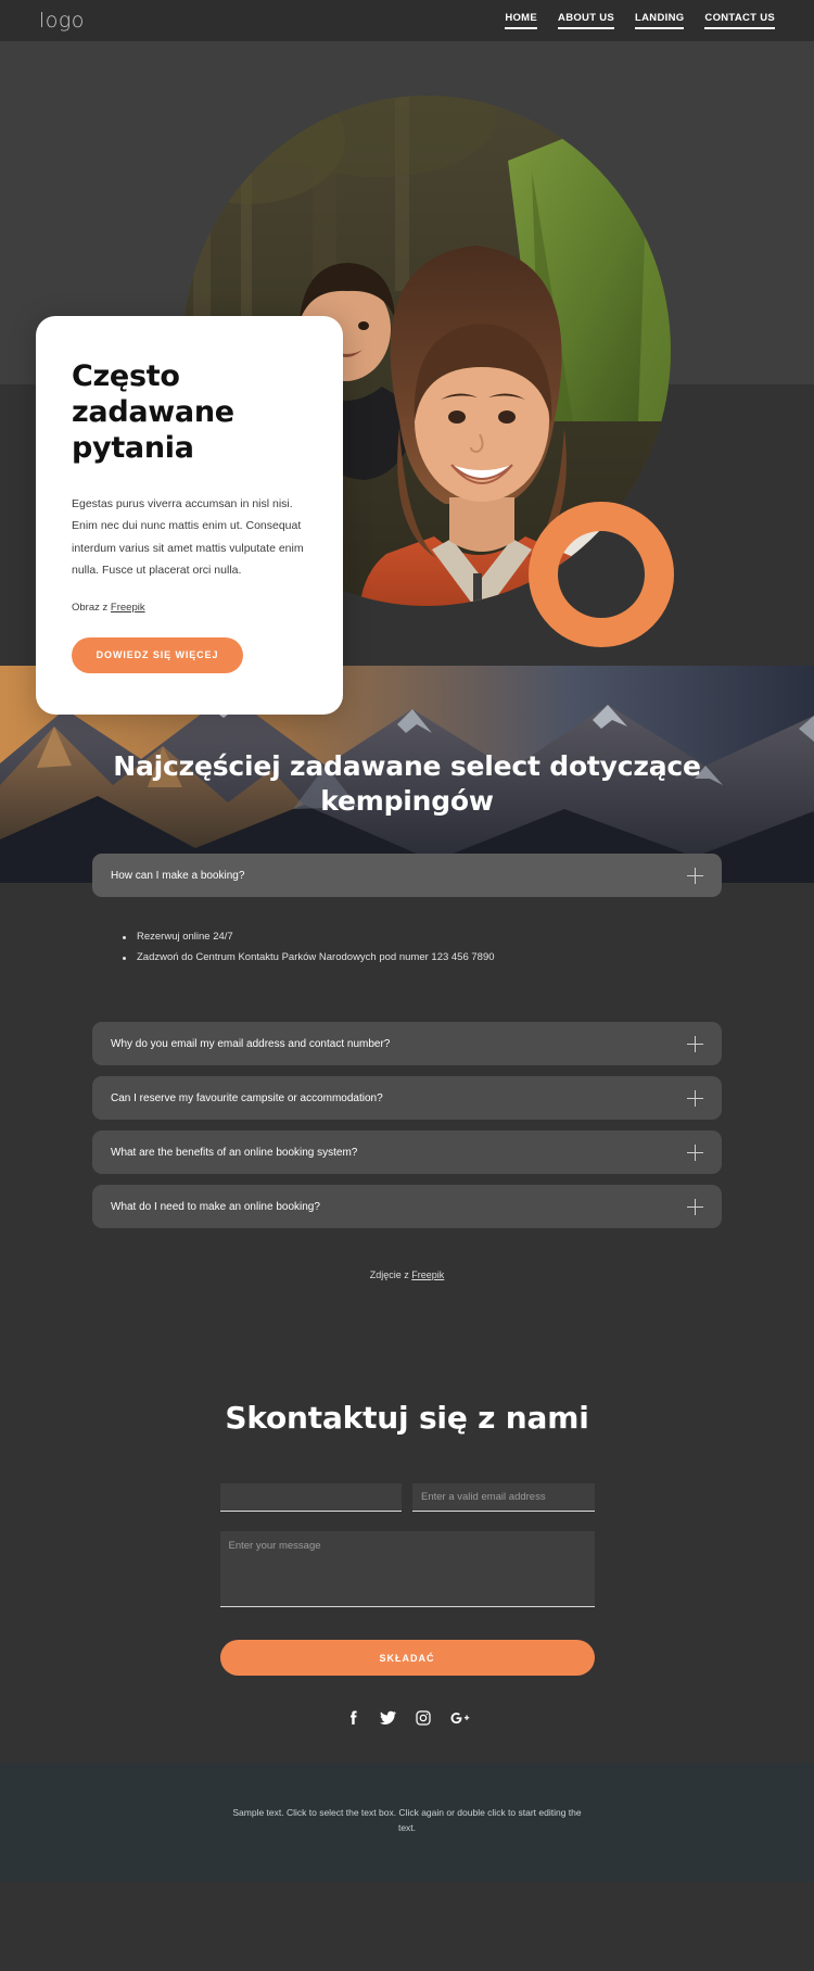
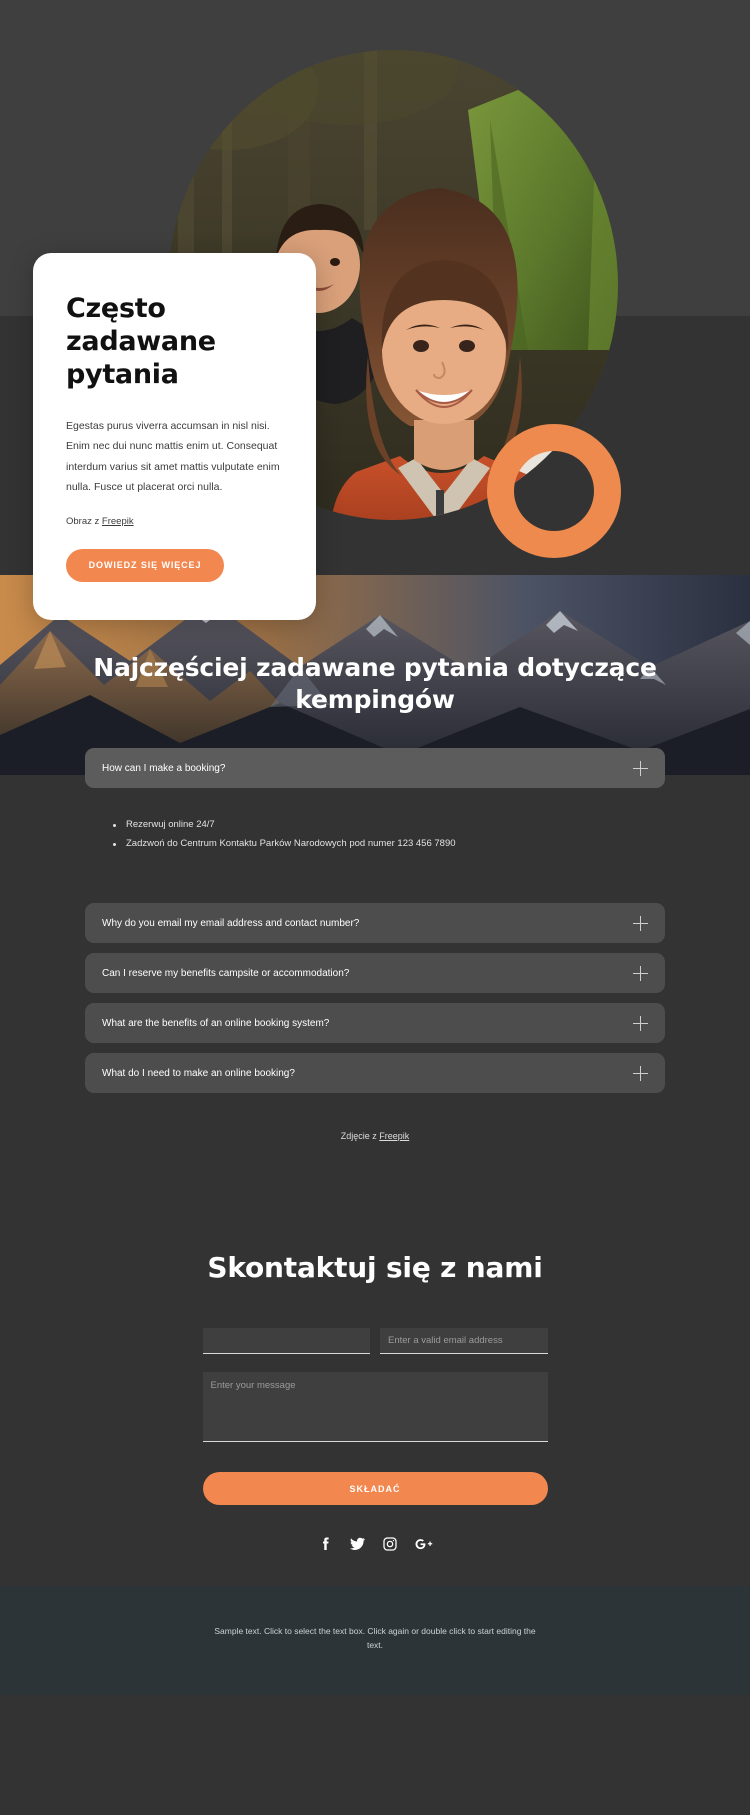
- logo
- HOME
- ABOUT US
- LANDING
- CONTACT US
  Często zadawane pytania
  Egestas purus viverra accumsan in nisl nisi. Enim nec dui nunc mattis enim ut. Consequat interdum varius sit amet mattis vulputate enim nulla. Fusce ut placerat orci nulla.
  Obraz z Freepik
  DOWIEDZ SIĘ WIĘCEJ
- Najczęściej zadawane select dotyczące kempingów
+ Najczęściej zadawane pytania dotyczące kempingów
  How can I make a booking?
  Rezerwuj online 24/7
  Zadzwoń do Centrum Kontaktu Parków Narodowych pod numer 123 456 7890
  Why do you email my email address and contact number?
- Can I reserve my favourite campsite or accommodation?
+ Can I reserve my benefits campsite or accommodation?
  What are the benefits of an online booking system?
  What do I need to make an online booking?
  Zdjęcie z Freepik
  Skontaktuj się z nami
  Enter a valid email address
  Enter your message
  SKŁADAĆ
  Sample text. Click to select the text box. Click again or double click to start editing the text.
